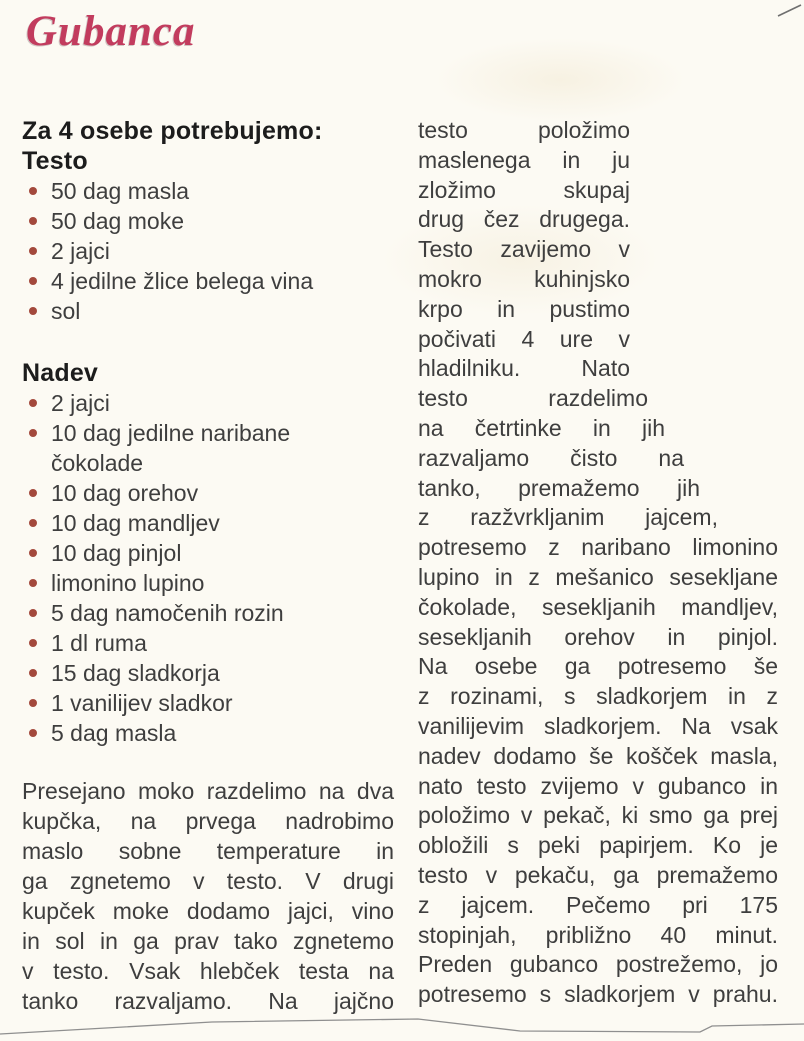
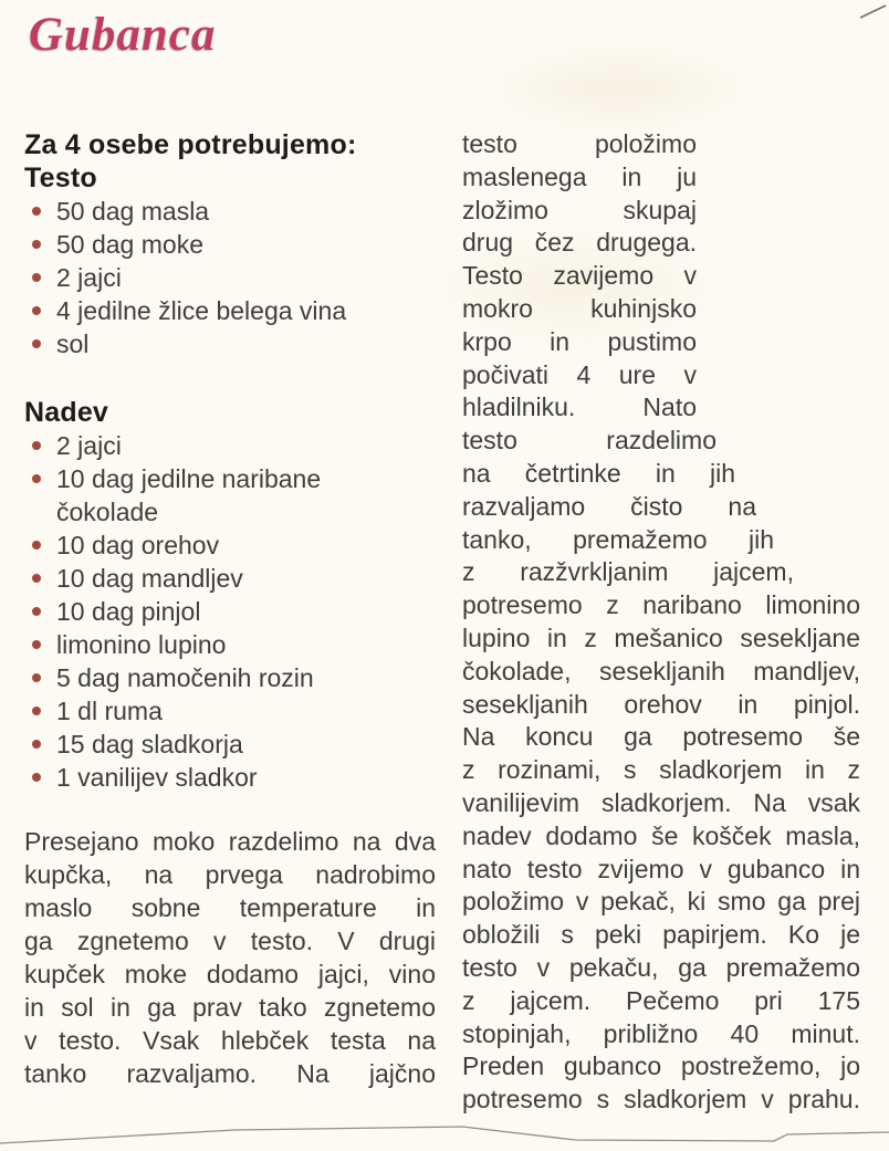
  Gubanca
  Za 4 osebe potrebujemo:
  Testo
  50 dag masla
  50 dag moke
  2 jajci
  4 jedilne žlice belega vina
  sol
  Nadev
  2 jajci
  10 dag jedilne naribane čokolade
  10 dag orehov
  10 dag mandljev
  10 dag pinjol
  limonino lupino
  5 dag namočenih rozin
  1 dl ruma
  15 dag sladkorja
  1 vanilijev sladkor
- 5 dag masla
  Presejano moko razdelimo na dva
  kupčka, na prvega nadrobimo
  maslo sobne temperature in
  ga zgnetemo v testo. V drugi
  kupček moke dodamo jajci, vino
  in sol in ga prav tako zgnetemo
  v testo. Vsak hlebček testa na
  tanko razvaljamo. Na jajčno
  testo položimo
  maslenega in ju
  zložimo skupaj
  drug čez drugega.
  Testo zavijemo v
  mokro kuhinjsko
  krpo in pustimo
  počivati 4 ure v
  hladilniku. Nato
  testo razdelimo
  na četrtinke in jih
  razvaljamo čisto na
  tanko, premažemo jih
  z razžvrkljanim jajcem,
  potresemo z naribano limonino
  lupino in z mešanico sesekljane
  čokolade, sesekljanih mandljev,
  sesekljanih orehov in pinjol.
- Na osebe ga potresemo še
+ Na koncu ga potresemo še
  z rozinami, s sladkorjem in z
  vanilijevim sladkorjem. Na vsak
  nadev dodamo še košček masla,
  nato testo zvijemo v gubanco in
  položimo v pekač, ki smo ga prej
  obložili s peki papirjem. Ko je
  testo v pekaču, ga premažemo
  z jajcem. Pečemo pri 175
  stopinjah, približno 40 minut.
  Preden gubanco postrežemo, jo
  potresemo s sladkorjem v prahu.
